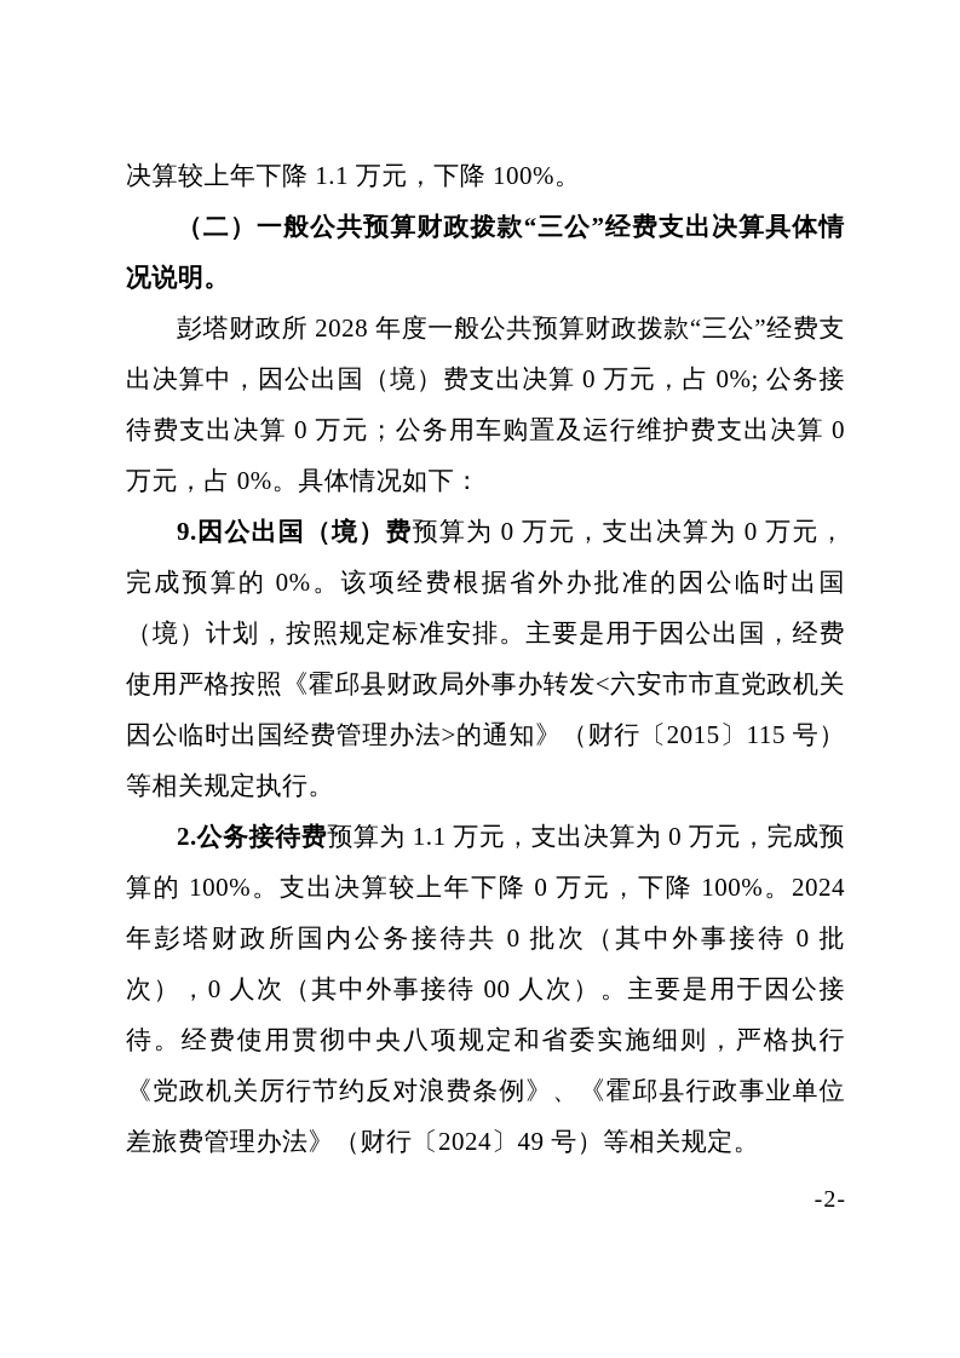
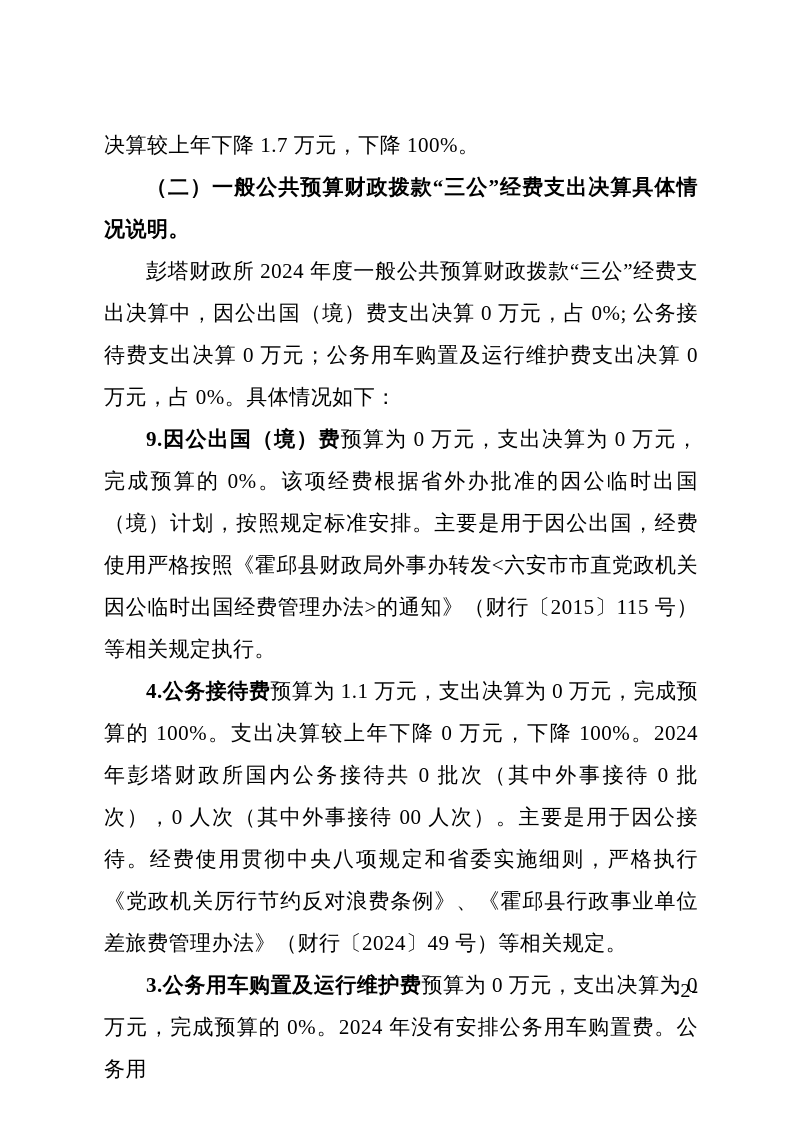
- 决算较上年下降 1.1 万元，下降 100%。
+ 决算较上年下降 1.7 万元，下降 100%。
  （二）一般公共预算财政拨款“三公”经费支出决算具体情况说明。
- 彭塔财政所 2028 年度一般公共预算财政拨款“三公”经费支出决算中，因公出国（境）费支出决算 0 万元，占 0%; 公务接待费支出决算 0 万元；公务用车购置及运行维护费支出决算 0 万元，占 0%。具体情况如下：
+ 彭塔财政所 2024 年度一般公共预算财政拨款“三公”经费支出决算中，因公出国（境）费支出决算 0 万元，占 0%; 公务接待费支出决算 0 万元；公务用车购置及运行维护费支出决算 0 万元，占 0%。具体情况如下：
  9.因公出国（境）费预算为 0 万元，支出决算为 0 万元，完成预算的 0%。该项经费根据省外办批准的因公临时出国（境）计划，按照规定标准安排。主要是用于因公出国，经费使用严格按照《霍邱县财政局外事办转发<六安市市直党政机关因公临时出国经费管理办法>的通知》（财行〔2015〕115 号）等相关规定执行。
- 2.公务接待费预算为 1.1 万元，支出决算为 0 万元，完成预算的 100%。支出决算较上年下降 0 万元，下降 100%。2024 年彭塔财政所国内公务接待共 0 批次（其中外事接待 0 批次），0 人次（其中外事接待 00 人次）。主要是用于因公接待。经费使用贯彻中央八项规定和省委实施细则，严格执行《党政机关厉行节约反对浪费条例》、《霍邱县行政事业单位差旅费管理办法》（财行〔2024〕49 号）等相关规定。
+ 4.公务接待费预算为 1.1 万元，支出决算为 0 万元，完成预算的 100%。支出决算较上年下降 0 万元，下降 100%。2024 年彭塔财政所国内公务接待共 0 批次（其中外事接待 0 批次），0 人次（其中外事接待 00 人次）。主要是用于因公接待。经费使用贯彻中央八项规定和省委实施细则，严格执行《党政机关厉行节约反对浪费条例》、《霍邱县行政事业单位差旅费管理办法》（财行〔2024〕49 号）等相关规定。
+ 3.公务用车购置及运行维护费预算为 0 万元，支出决算为 0 万元，完成预算的 0%。2024 年没有安排公务用车购置费。公务用
  -2-
